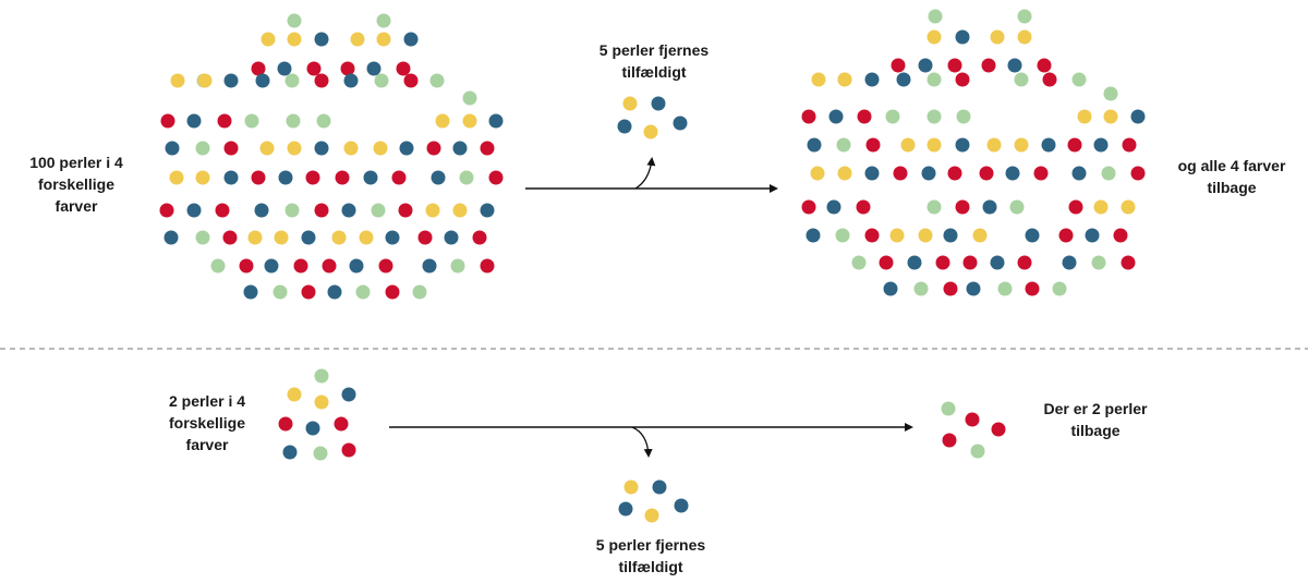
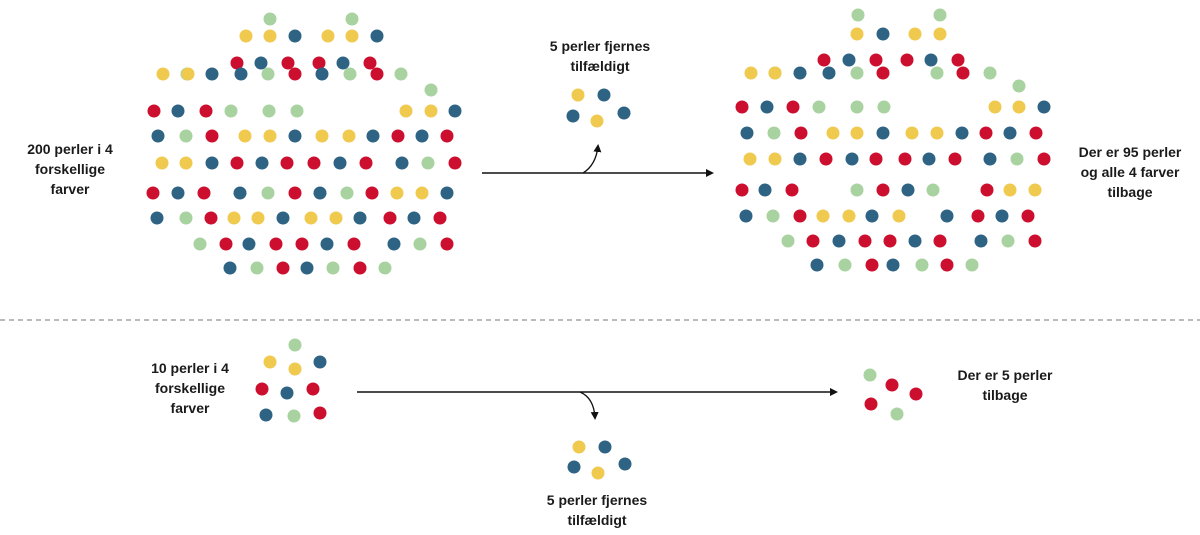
- 100 perler i 4
+ 200 perler i 4
  forskellige
  farver
  5 perler fjernes
  tilfældigt
+ Der er 95 perler
  og alle 4 farver
  tilbage
- 2 perler i 4
+ 10 perler i 4
  forskellige
  farver
  5 perler fjernes
  tilfældigt
- Der er 2 perler
+ Der er 5 perler
  tilbage
